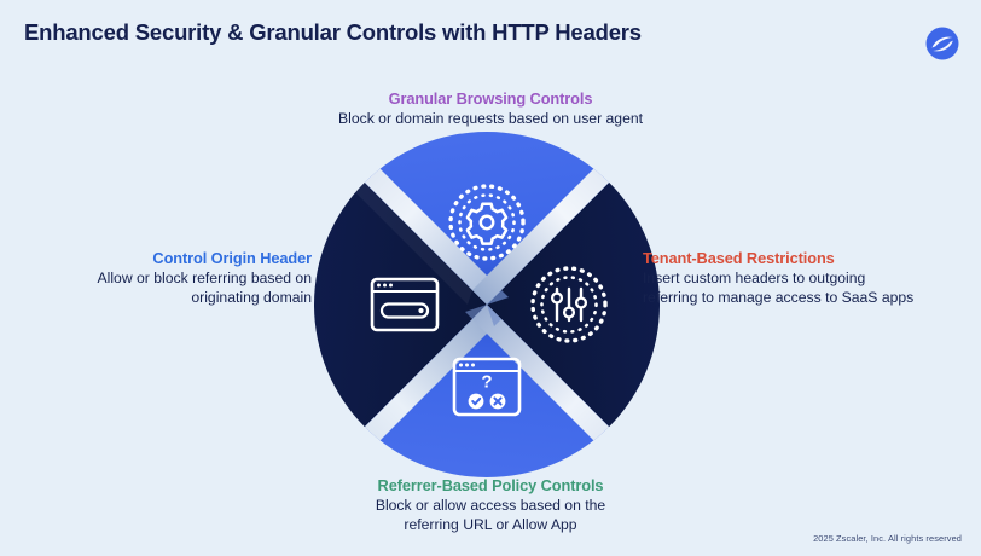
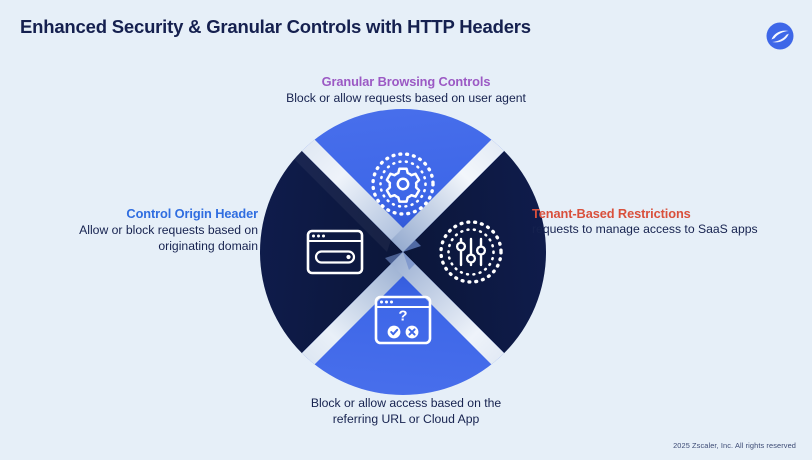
  Enhanced Security & Granular Controls with HTTP Headers
  ?
  Granular Browsing Controls
- Block or domain requests based on user agent
+ Block or allow requests based on user agent
  Control Origin Header
- Allow or block referring based on
+ Allow or block requests based on
  originating domain
  Tenant-Based Restrictions
- Insert custom headers to outgoing
- referring to manage access to SaaS apps
+ requests to manage access to SaaS apps
- Referrer-Based Policy Controls
  Block or allow access based on the
- referring URL or Allow App
+ referring URL or Cloud App
  2025 Zscaler, Inc. All rights reserved
